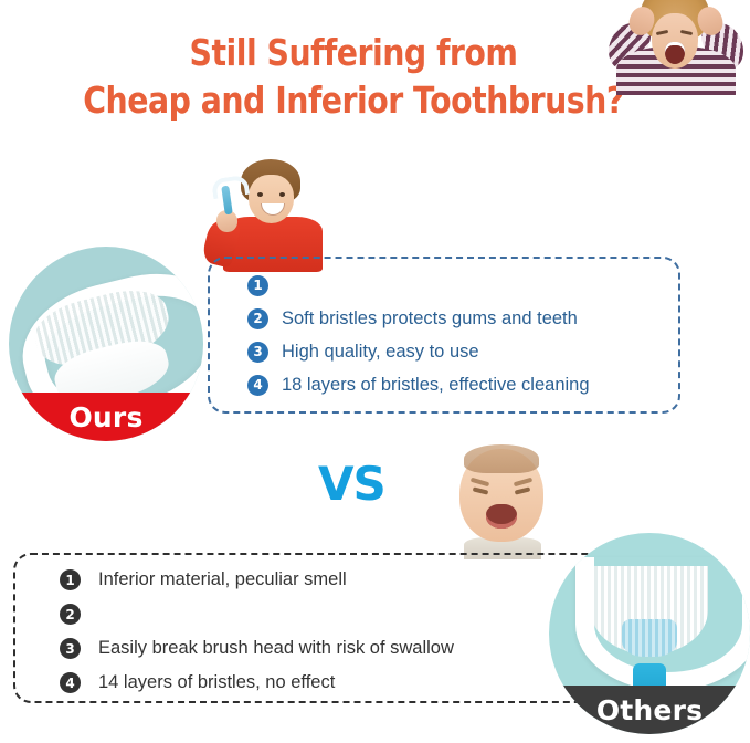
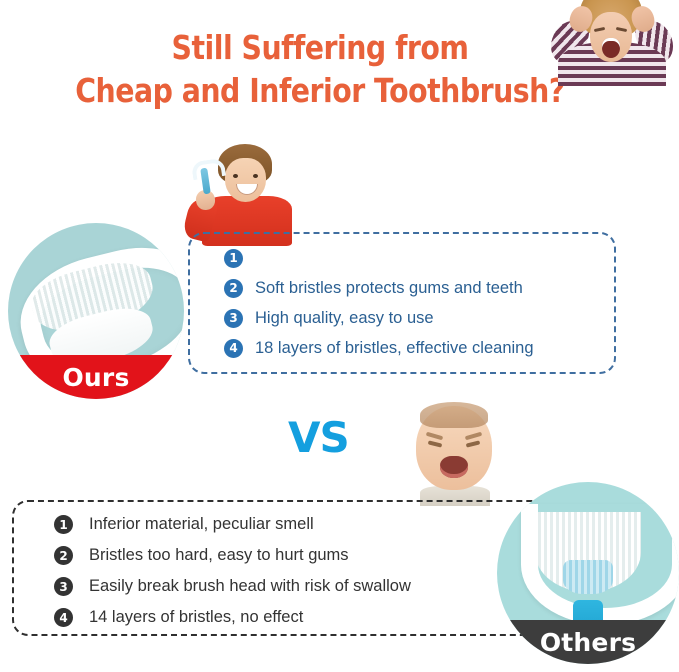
  Still Suffering from
  Cheap and Inferior Toothbrush?
  Ours
  1
  2
  Soft bristles protects gums and teeth
  3
  High quality, easy to use
  4
  18 layers of bristles, effective cleaning
  VS
  1
  Inferior material, peculiar smell
  2
+ Bristles too hard, easy to hurt gums
  3
  Easily break brush head with risk of swallow
  4
  14 layers of bristles, no effect
  Others
